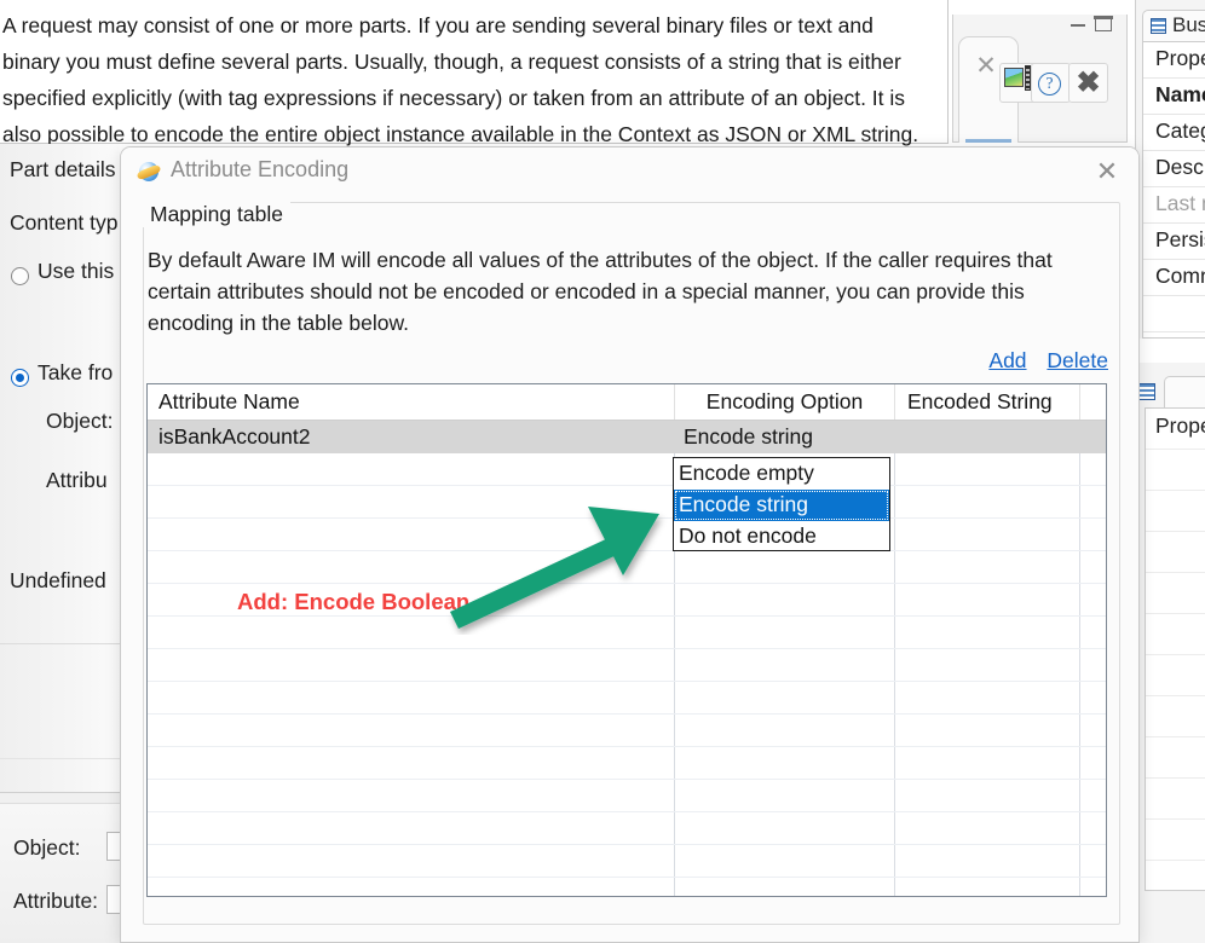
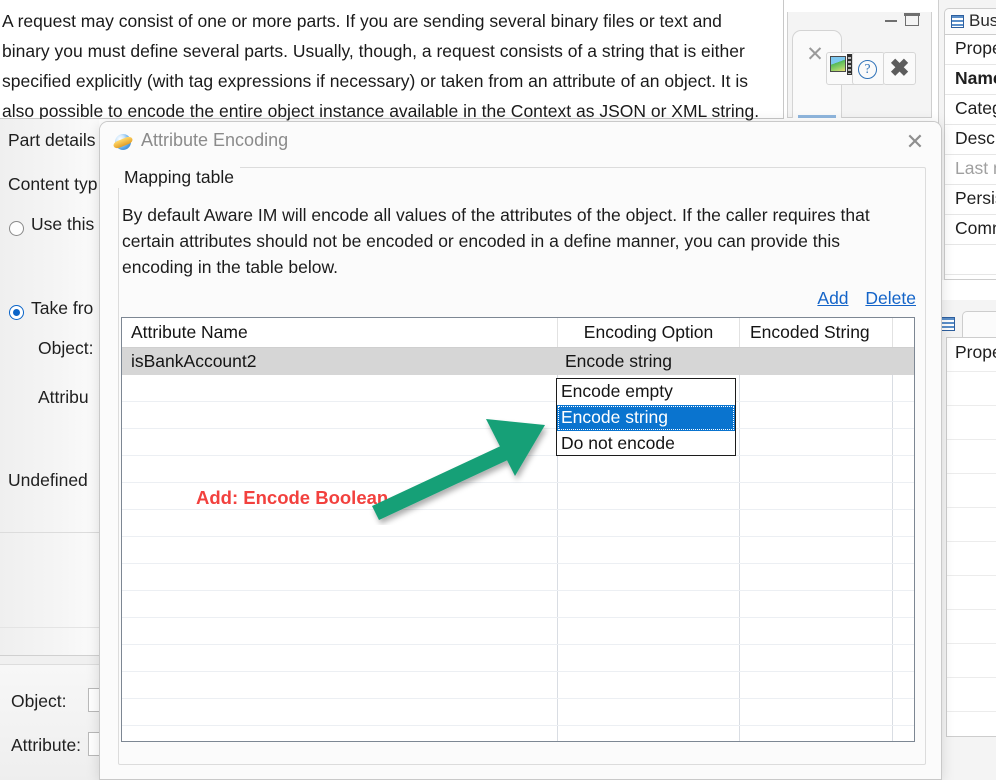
  A request may consist of one or more parts. If you are sending several binary files or text and binary you must define several parts. Usually, though, a request consists of a string that is either specified explicitly (with tag expressions if necessary) or taken from an attribute of an object. It is also possible to encode the entire object instance available in the Context as JSON or XML string.
  Part details
  Content typ
  Use this
  Take fro
  Object:
  Attribu
  Undefined
  Object:
  Attribute:
  ✕
  ?
  ✖
  Prop
  Nam
  Cate
  Last
  Persi
  Com
  Prop
  Attribute Encoding
  ✕
  Mapping table
- By default Aware IM will encode all values of the attributes of the object. If the caller requires that certain attributes should not be encoded or encoded in a special manner, you can provide this encoding in the table below.
+ By default Aware IM will encode all values of the attributes of the object. If the caller requires that certain attributes should not be encoded or encoded in a define manner, you can provide this encoding in the table below.
  Add Delete
  Attribute Name
  Encoding Option
  Encoded String
  isBankAccount2
  Encode string
  Encode empty
  Encode string
  Do not encode
  Add: Encode Boolean
